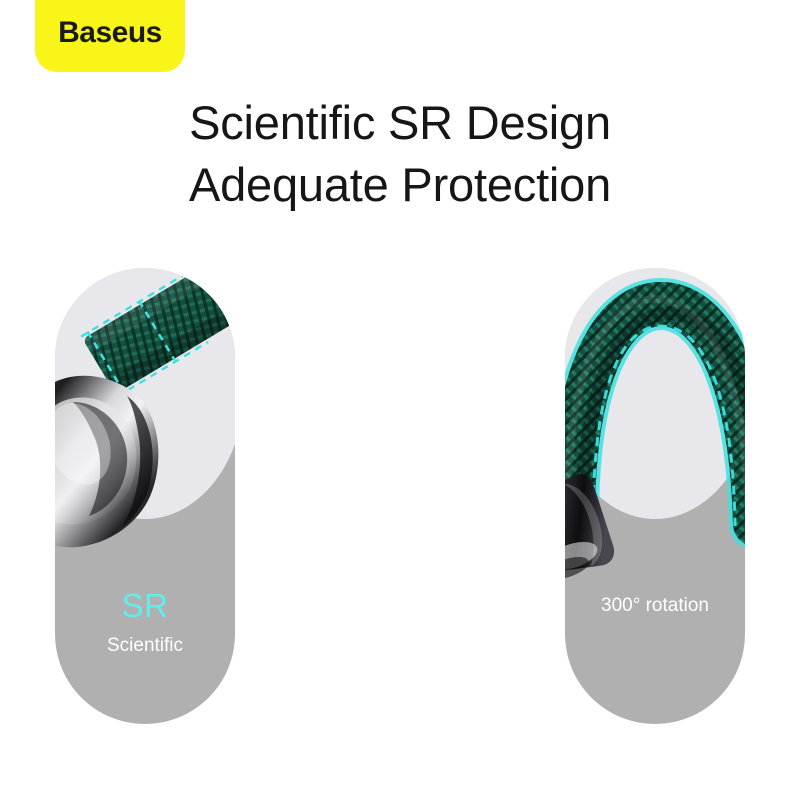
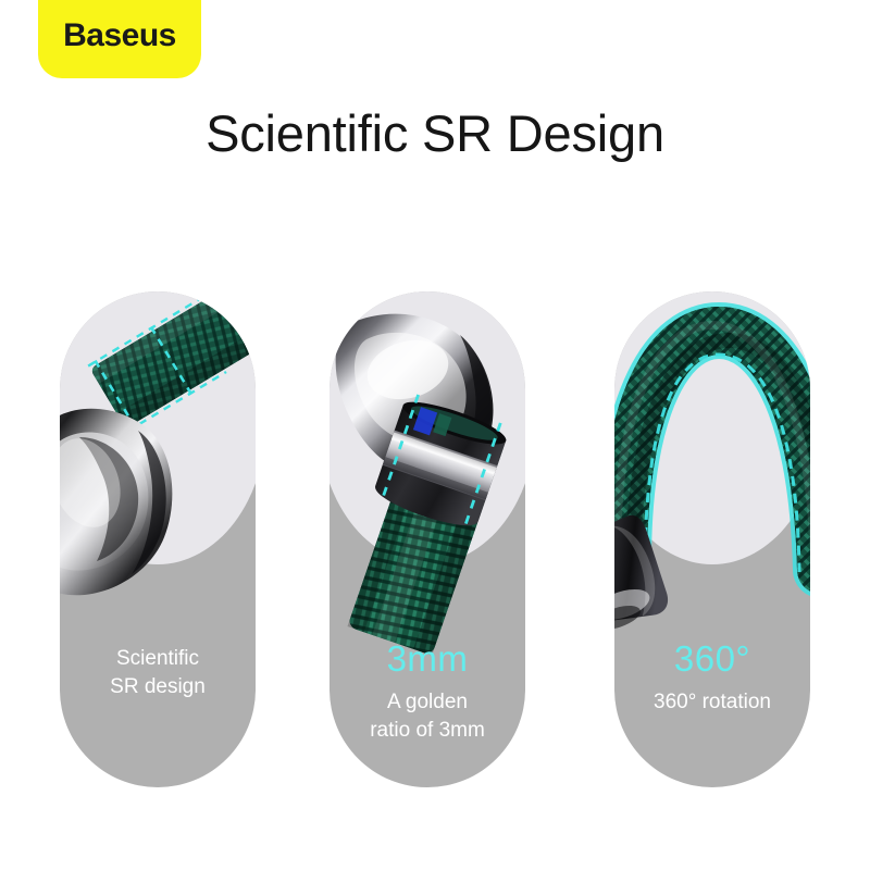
  Baseus
  Scientific SR Design
- Adequate Protection
- SR
  Scientific
+ SR design
+ 3mm
+ A golden
+ ratio of 3mm
+ 360°
- 300° rotation
+ 360° rotation
